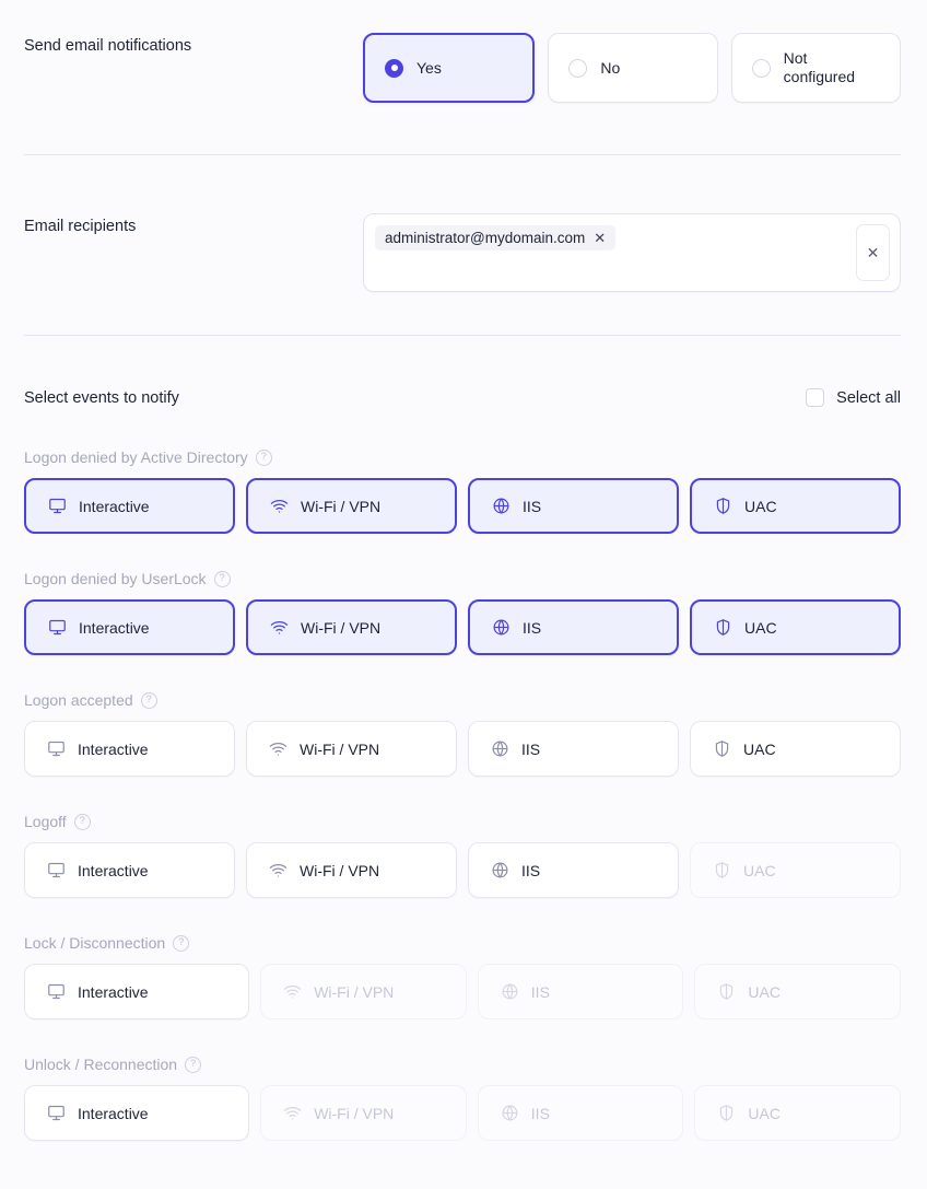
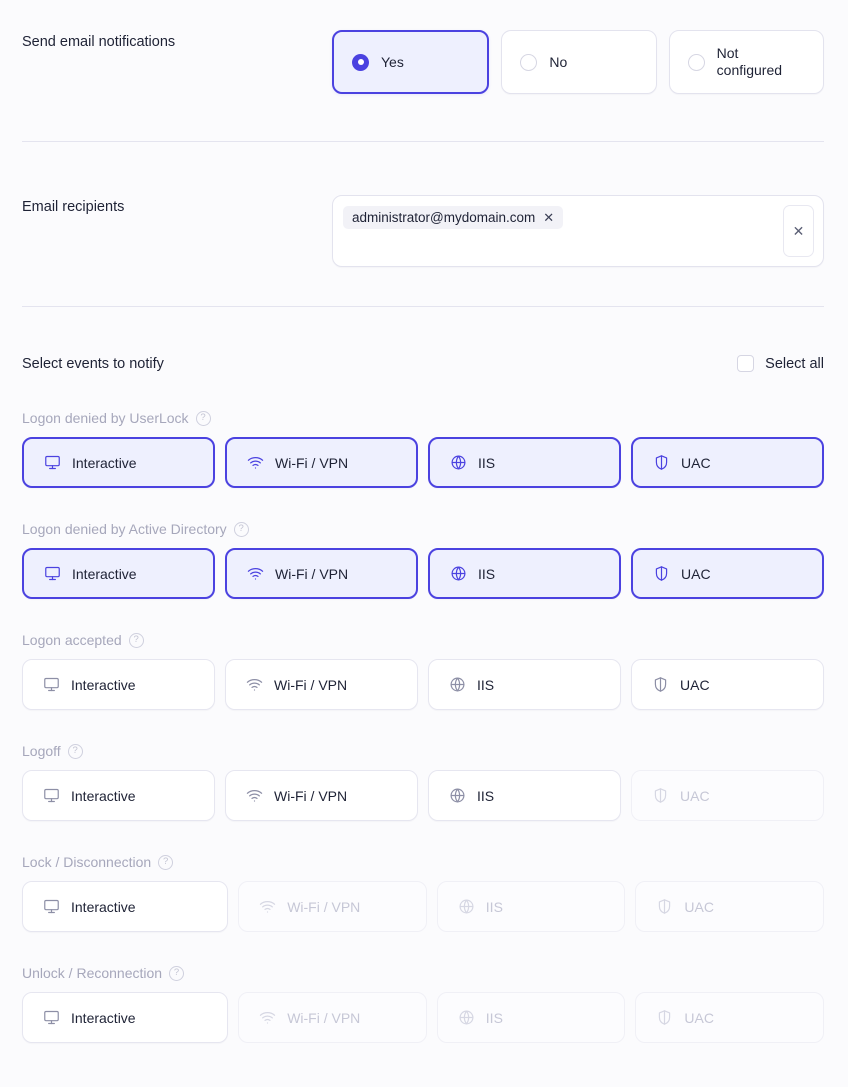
  Send email notifications
  Yes
  No
  Not configured
  Email recipients
  administrator@mydomain.com
  ✕
  ✕
  Select events to notify
  Select all
- Logon denied by Active Directory
+ Logon denied by UserLock
  ?
  Interactive
  Wi-Fi / VPN
  IIS
  UAC
- Logon denied by UserLock
+ Logon denied by Active Directory
  ?
  Interactive
  Wi-Fi / VPN
  IIS
  UAC
  Logon accepted
  ?
  Interactive
  Wi-Fi / VPN
  IIS
  UAC
  Logoff
  ?
  Interactive
  Wi-Fi / VPN
  IIS
  UAC
  Lock / Disconnection
  ?
  Interactive
  Wi-Fi / VPN
  IIS
  UAC
  Unlock / Reconnection
  ?
  Interactive
  Wi-Fi / VPN
  IIS
  UAC
